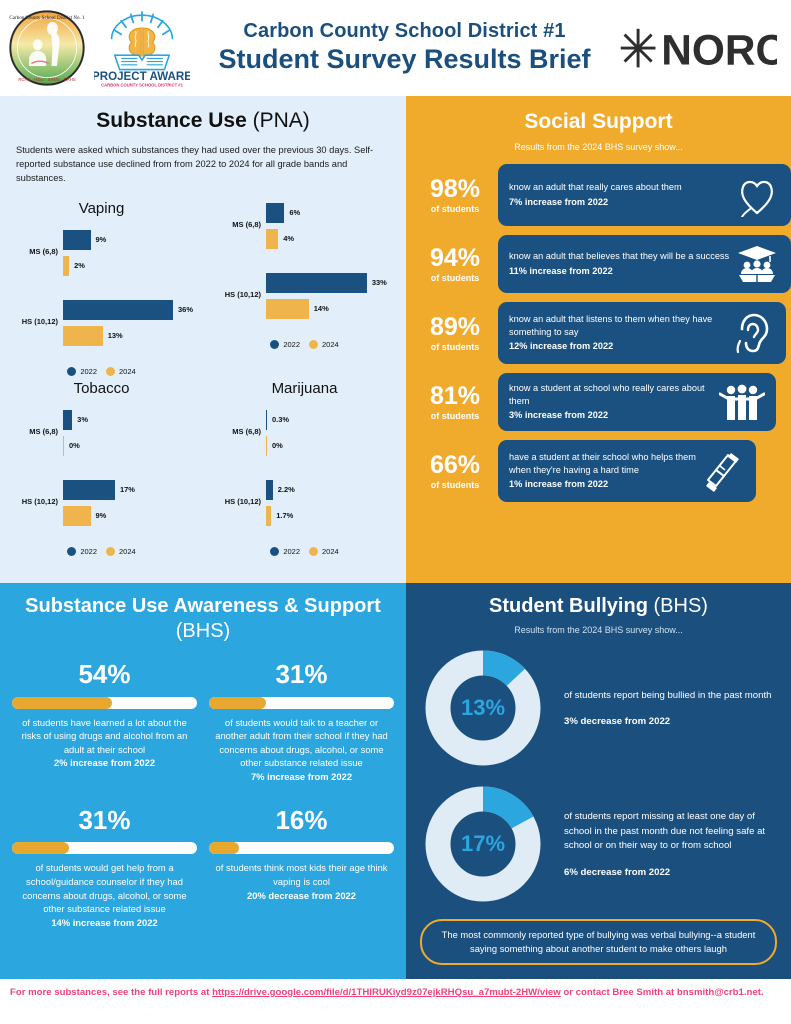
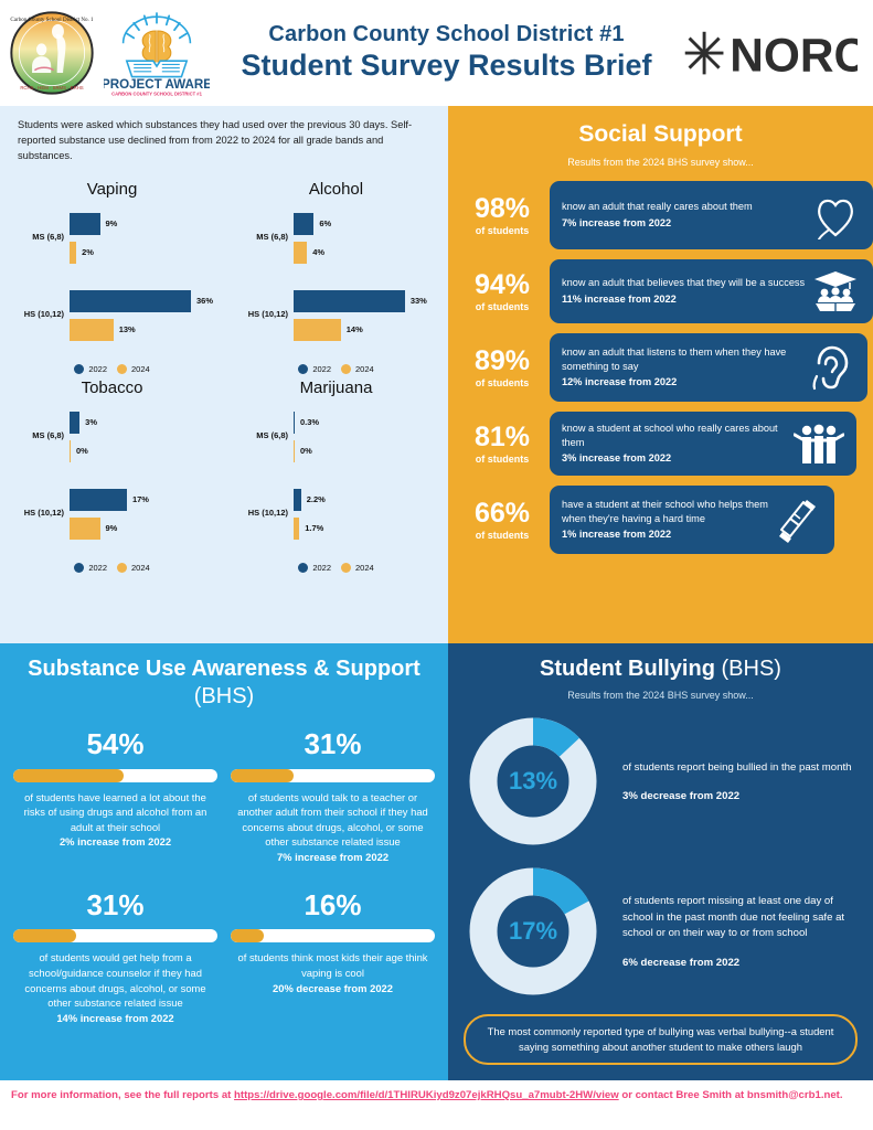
  PROJECT AWARE
  Carbon County School District #1
  Student Survey Results Brief
  NORC
- Substance Use (PNA)
  Students were asked which substances they had used over the previous 30 days. Self-reported substance use declined from from 2022 to 2024 for all grade bands and substances.
  Vaping
  MS (6,8)
  9%
  2%
  HS (10,12)
  36%
  13%
  2022
  2024
+ Alcohol
  MS (6,8)
  6%
  4%
  HS (10,12)
  33%
  14%
  2022
  2024
  Tobacco
  MS (6,8)
  3%
  0%
  HS (10,12)
  17%
  9%
  2022
  2024
  Marijuana
  MS (6,8)
  0.3%
  0%
  HS (10,12)
  2.2%
  1.7%
  2022
  2024
  Social Support
  Results from the 2024 BHS survey show...
  98%
  of students
  know an adult that really cares about them
  7% increase from 2022
  94%
  of students
  know an adult that believes that they will be a success
  11% increase from 2022
  89%
  of students
  know an adult that listens to them when they have something to say
  12% increase from 2022
  81%
  of students
  know a student at school who really cares about them
  3% increase from 2022
  66%
  of students
  have a student at their school who helps them when they're having a hard time
  1% increase from 2022
  Substance Use Awareness & Support
  (BHS)
  54%
  of students have learned a lot about the risks of using drugs and alcohol from an adult at their school
  2% increase from 2022
  31%
  of students would talk to a teacher or another adult from their school if they had concerns about drugs, alcohol, or some other substance related issue
  7% increase from 2022
  31%
  of students would get help from a school/guidance counselor if they had concerns about drugs, alcohol, or some other substance related issue
  14% increase from 2022
  16%
  of students think most kids their age think vaping is cool
  20% decrease from 2022
  Student Bullying (BHS)
  Results from the 2024 BHS survey show...
  13%
  of students report being bullied in the past month
  3% decrease from 2022
  17%
  of students report missing at least one day of school in the past month due not feeling safe at school or on their way to or from school
  6% decrease from 2022
  The most commonly reported type of bullying was verbal bullying--a student saying something about another student to make others laugh
- For more substances, see the full reports at https://drive.google.com/file/d/1THIRUKiyd9z07ejkRHQsu_a7mubt-2HW/view or contact Bree Smith at bnsmith@crb1.net.
+ For more information, see the full reports at https://drive.google.com/file/d/1THIRUKiyd9z07ejkRHQsu_a7mubt-2HW/view or contact Bree Smith at bnsmith@crb1.net.
